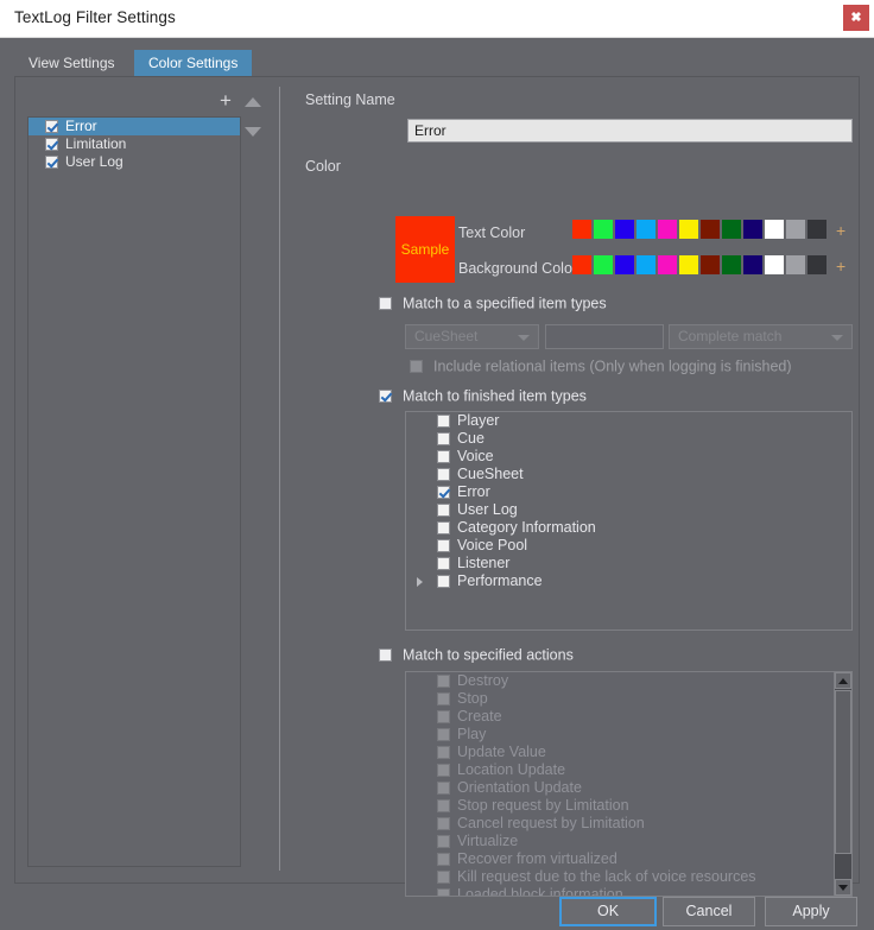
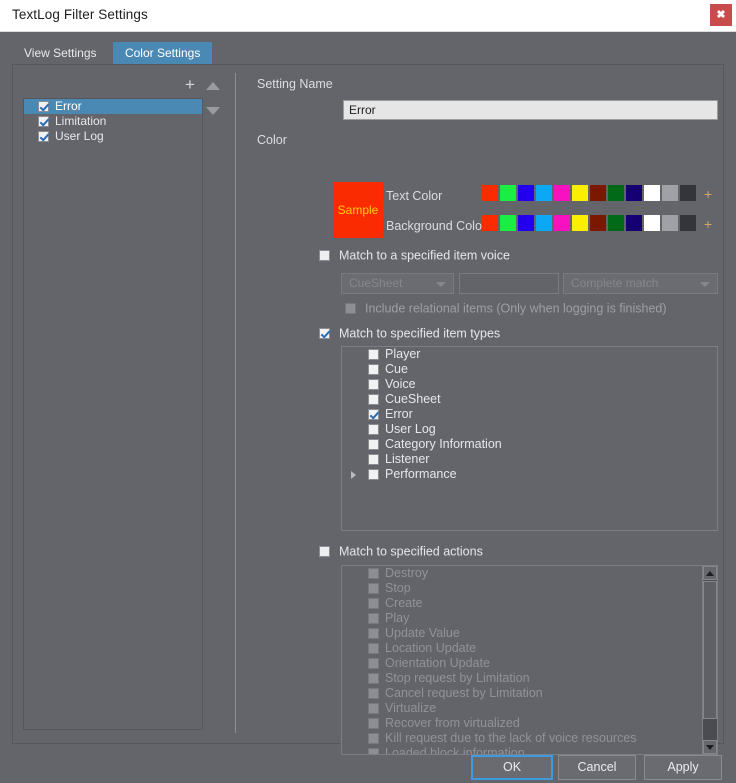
  TextLog Filter Settings
  ✖
  View Settings Color Settings
  +
  Error
  Limitation
  User Log
  Setting Name
  Error
  Color
  Sample
  Text Color
  +
  Background Colo
  +
- Match to a specified item types
+ Match to a specified item voice
  CueSheet
  Complete match
  Include relational items (Only when logging is finished)
- Match to finished item types
+ Match to specified item types
  Player
  Cue
  Voice
  CueSheet
  Error
  User Log
  Category Information
- Voice Pool
  Listener
  Performance
  Match to specified actions
  Destroy
  Stop
  Create
  Play
  Update Value
  Location Update
  Orientation Update
  Stop request by Limitation
  Cancel request by Limitation
  Virtualize
  Recover from virtualized
  Kill request due to the lack of voice resources
  Loaded block information
  OK
  Cancel
  Apply
